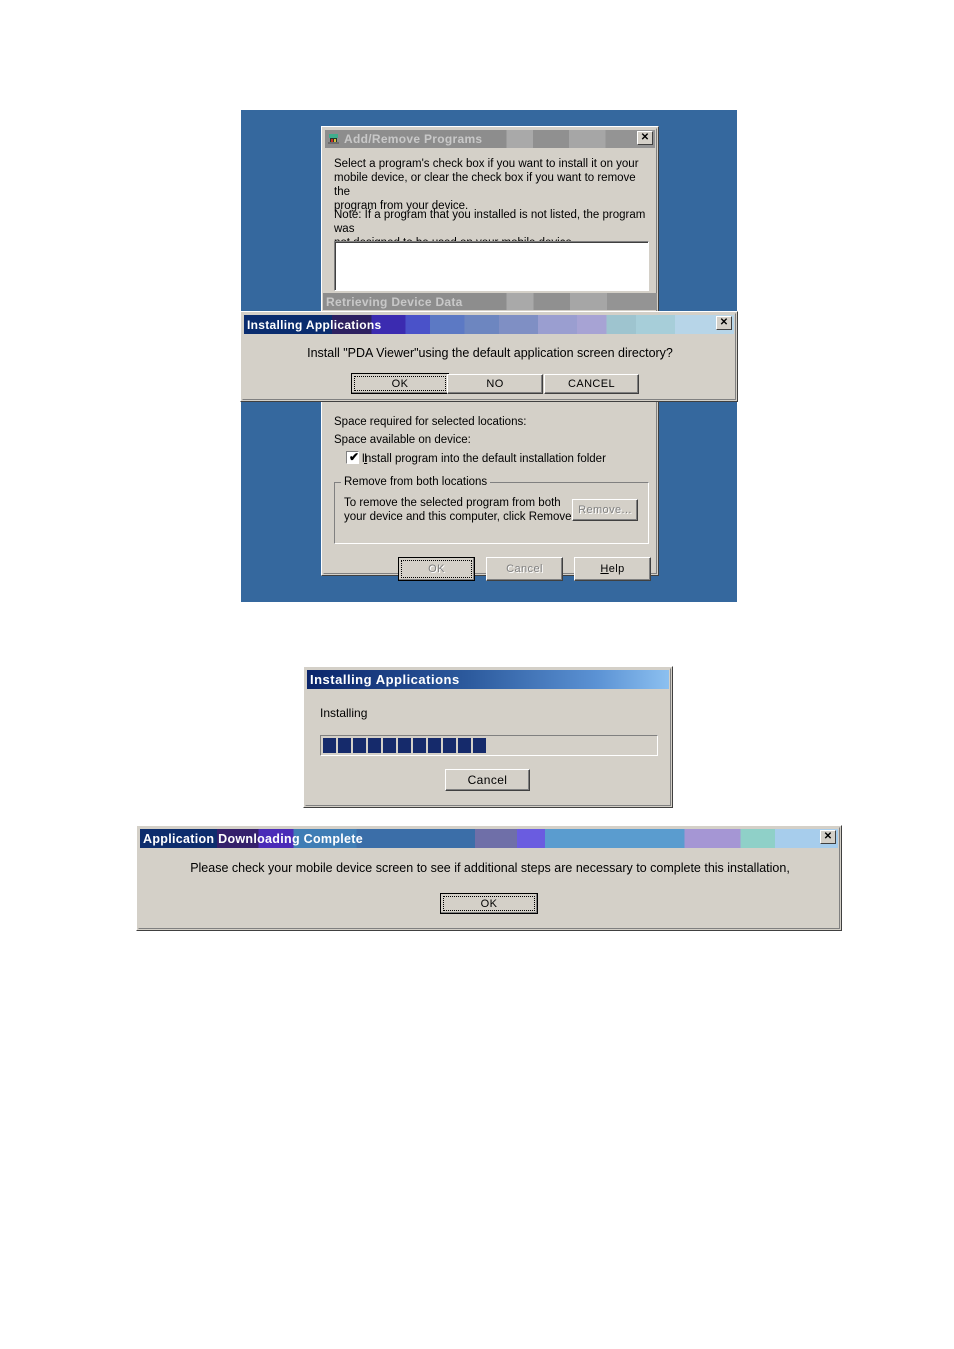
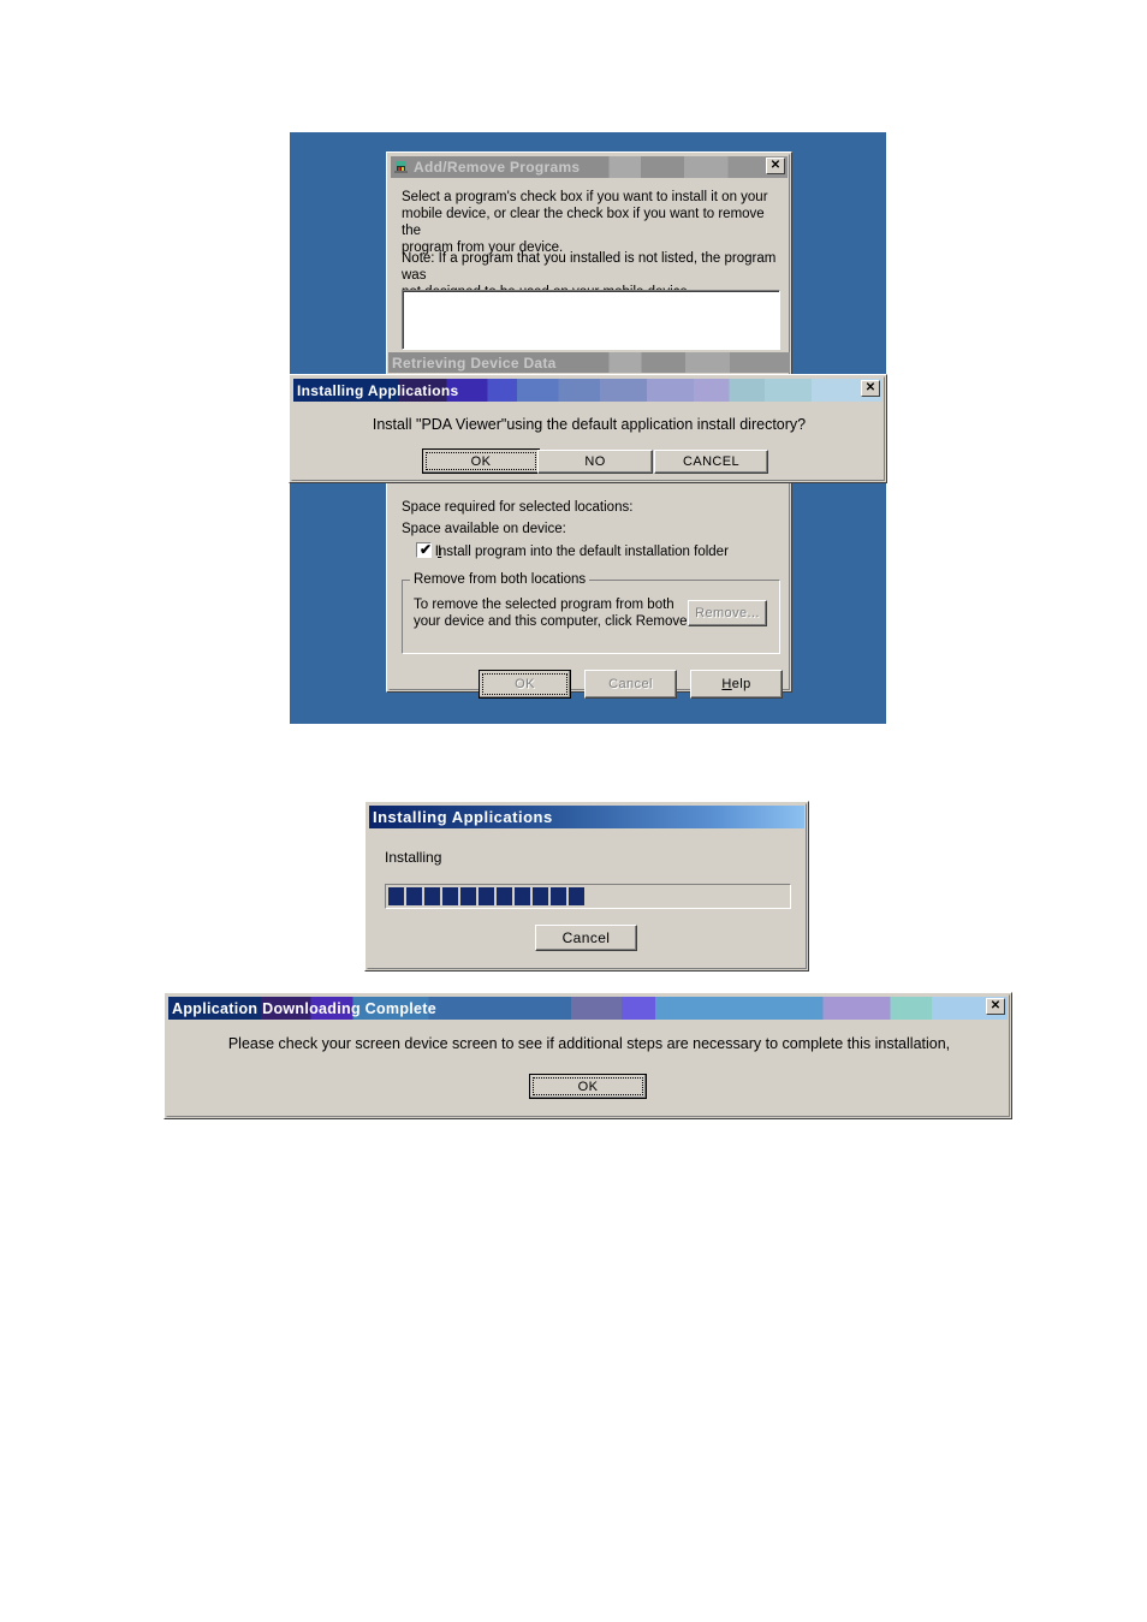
  Add/Remove Programs
  ✕
  Select a program's check box if you want to install it on your
  mobile device, or clear the check box if you want to remove the
  program from your device.
  Note: If a program that you installed is not listed, the program was
  Retrieving Device Data
  Space required for selected locations:
  Space available on device:
  ✔
  IInstall program into the default installation folder
  Remove from both locations
  To remove the selected program from both
  your device and this computer, click Remove
  Remove...
  OK
  Cancel
  Help
  Installing Applications
  ✕
- Install "PDA Viewer"using the default application screen directory?
+ Install "PDA Viewer"using the default application install directory?
  OK
  NO
  CANCEL
  Installing Applications
  Installing
  Cancel
  Application Downloading Complete
  ✕
- Please check your mobile device screen to see if additional steps are necessary to complete this installation,
+ Please check your screen device screen to see if additional steps are necessary to complete this installation,
  OK
